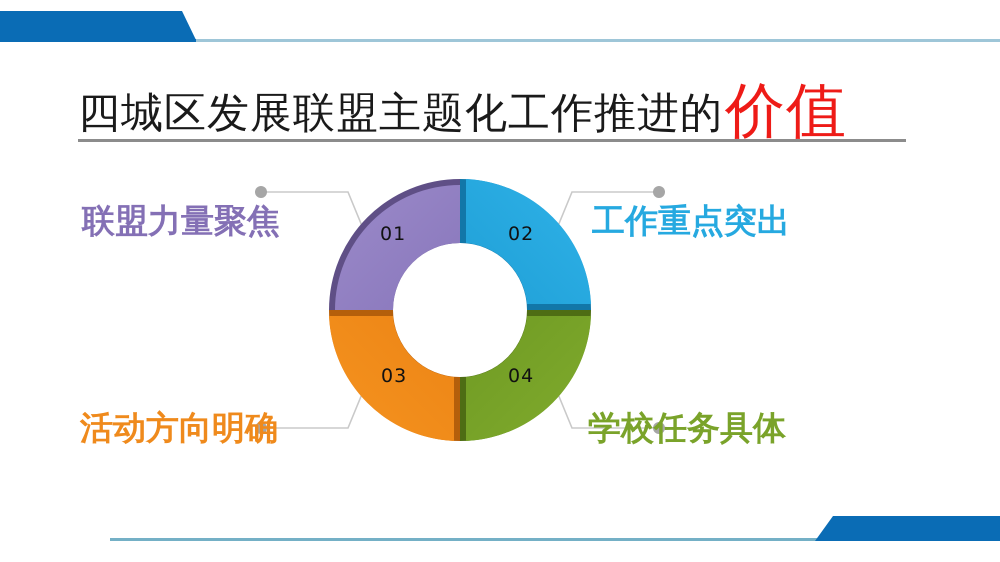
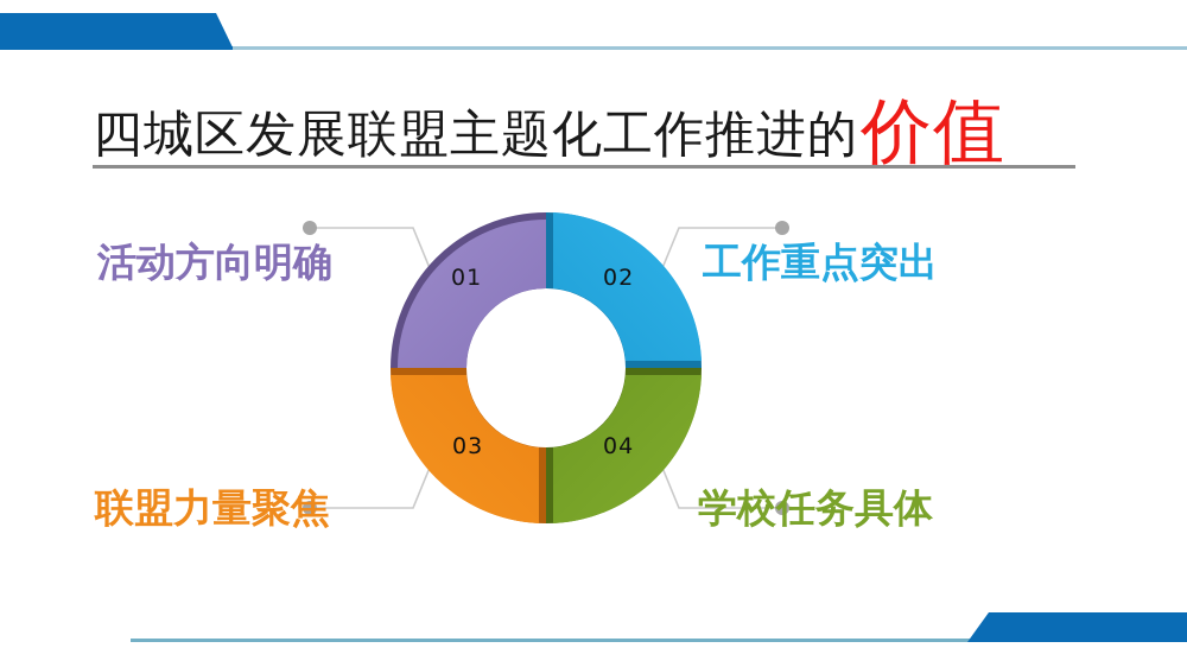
  四城区发展联盟主题化工作推进的
  价值
  01
  02
  03
  04
- 联盟力量聚焦
+ 活动方向明确
  工作重点突出
- 活动方向明确
+ 联盟力量聚焦
  学校任务具体
